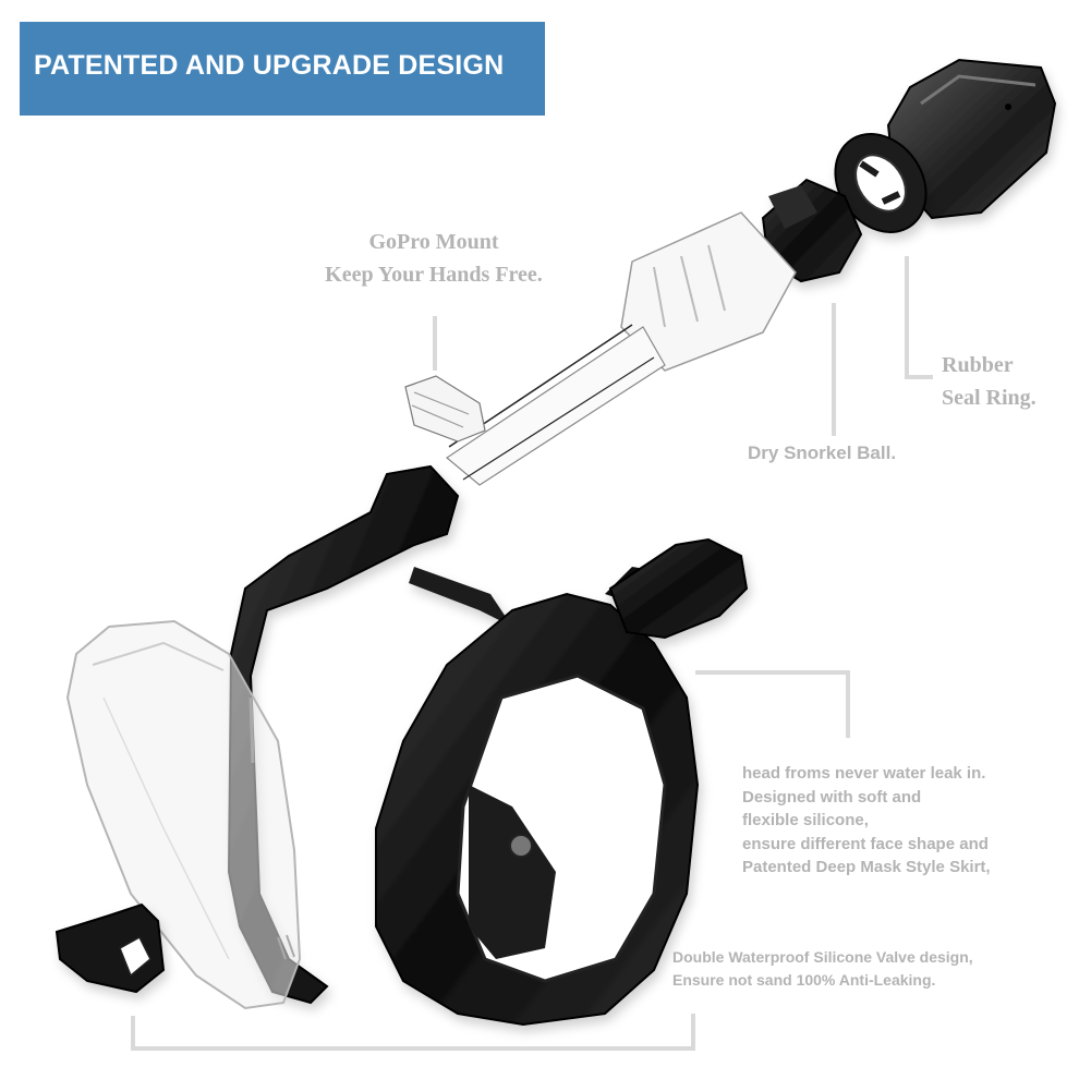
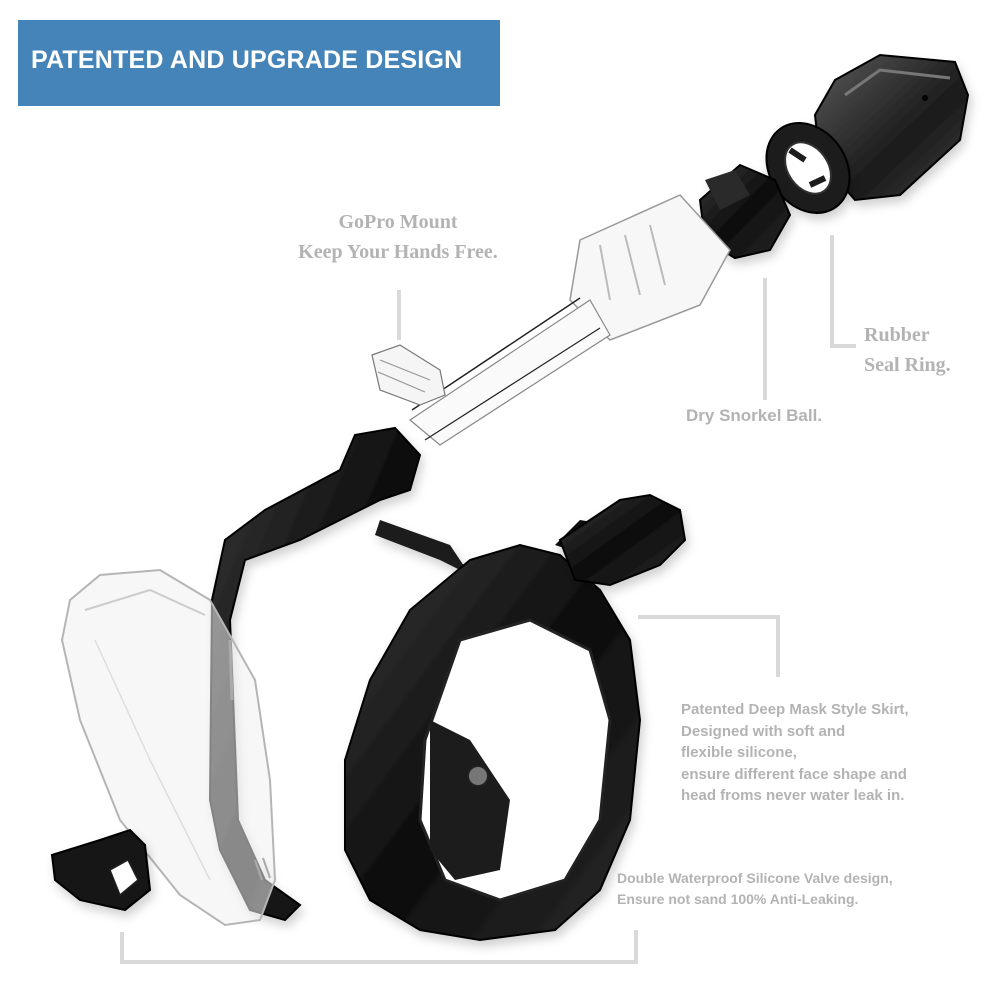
  PATENTED AND UPGRADE DESIGN
  GoPro Mount
  Keep Your Hands Free.
  Rubber
  Seal Ring.
  Dry Snorkel Ball.
- head froms never water leak in.
+ Patented Deep Mask Style Skirt,
  Designed with soft and
  flexible silicone,
  ensure different face shape and
- Patented Deep Mask Style Skirt,
+ head froms never water leak in.
  Double Waterproof Silicone Valve design,
  Ensure not sand 100% Anti-Leaking.
